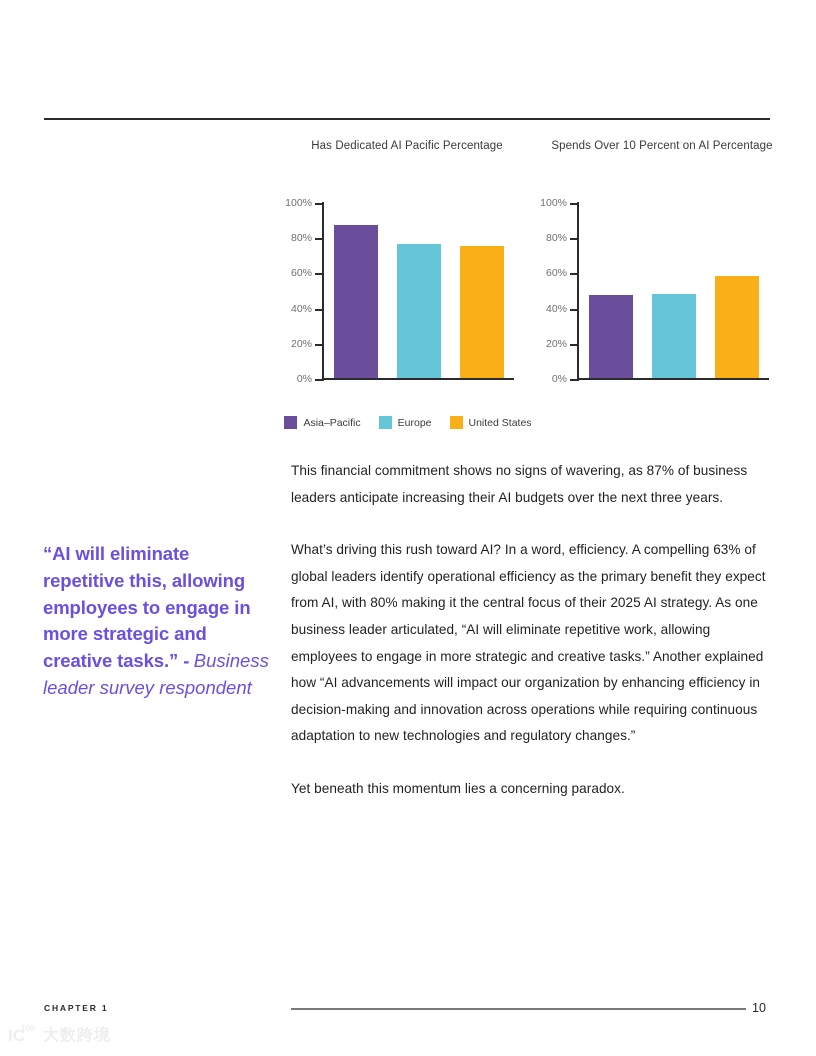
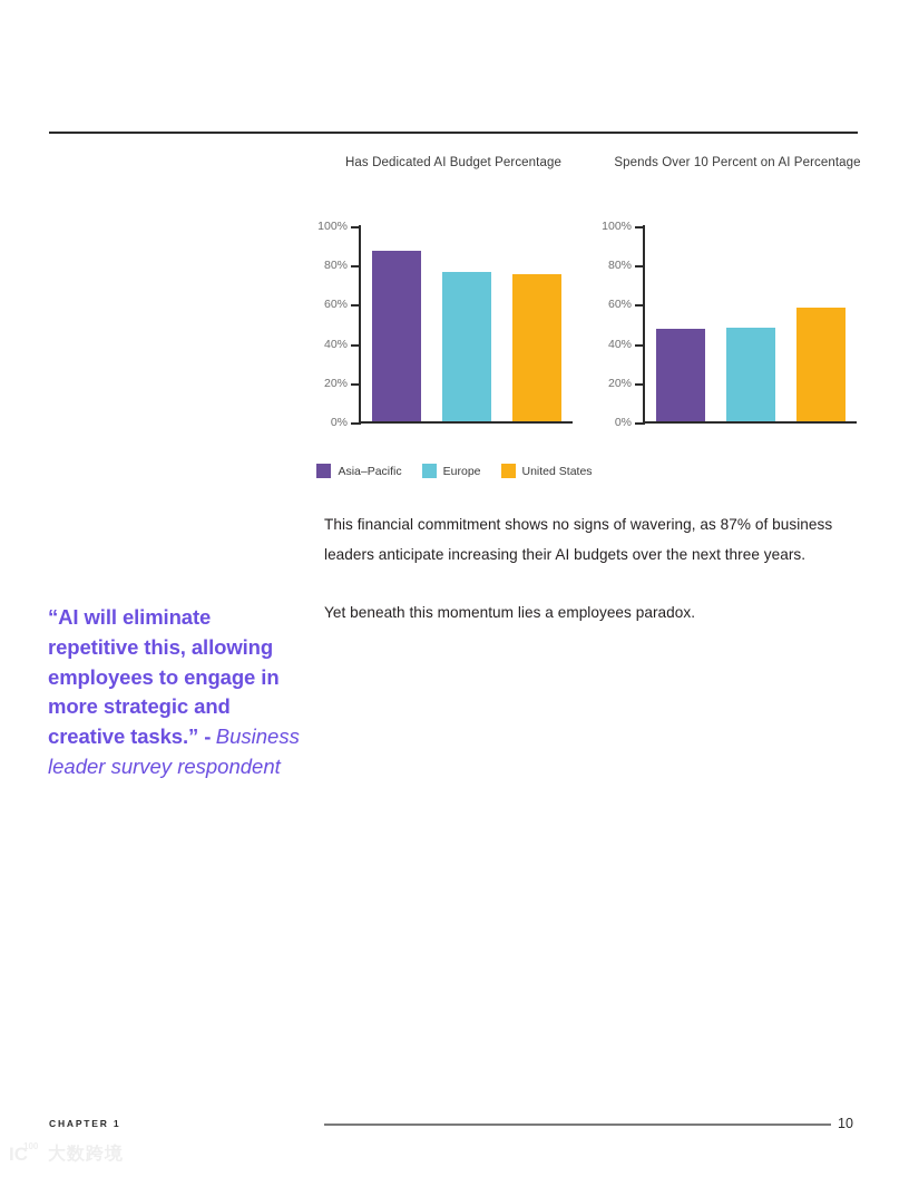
- Has Dedicated AI Pacific Percentage
+ Has Dedicated AI Budget Percentage
  100%
  80%
  60%
  40%
  20%
  0%
  Spends Over 10 Percent on AI Percentage
  100%
  80%
  60%
  40%
  20%
  0%
  Asia–Pacific
  Europe
  United States
  “AI will eliminate repetitive this, allowing employees to engage in more strategic and creative tasks.” - Business leader survey respondent
  This financial commitment shows no signs of wavering, as 87% of business leaders anticipate increasing their AI budgets over the next three years.
- What’s driving this rush toward AI? In a word, efficiency. A compelling 63% of global leaders identify operational efficiency as the primary benefit they expect from AI, with 80% making it the central focus of their 2025 AI strategy. As one business leader articulated, “AI will eliminate repetitive work, allowing employees to engage in more strategic and creative tasks.” Another explained how “AI advancements will impact our organization by enhancing efficiency in decision-making and innovation across operations while requiring continuous adaptation to new technologies and regulatory changes.”
- Yet beneath this momentum lies a concerning paradox.
+ Yet beneath this momentum lies a employees paradox.
  CHAPTER 1
  10
